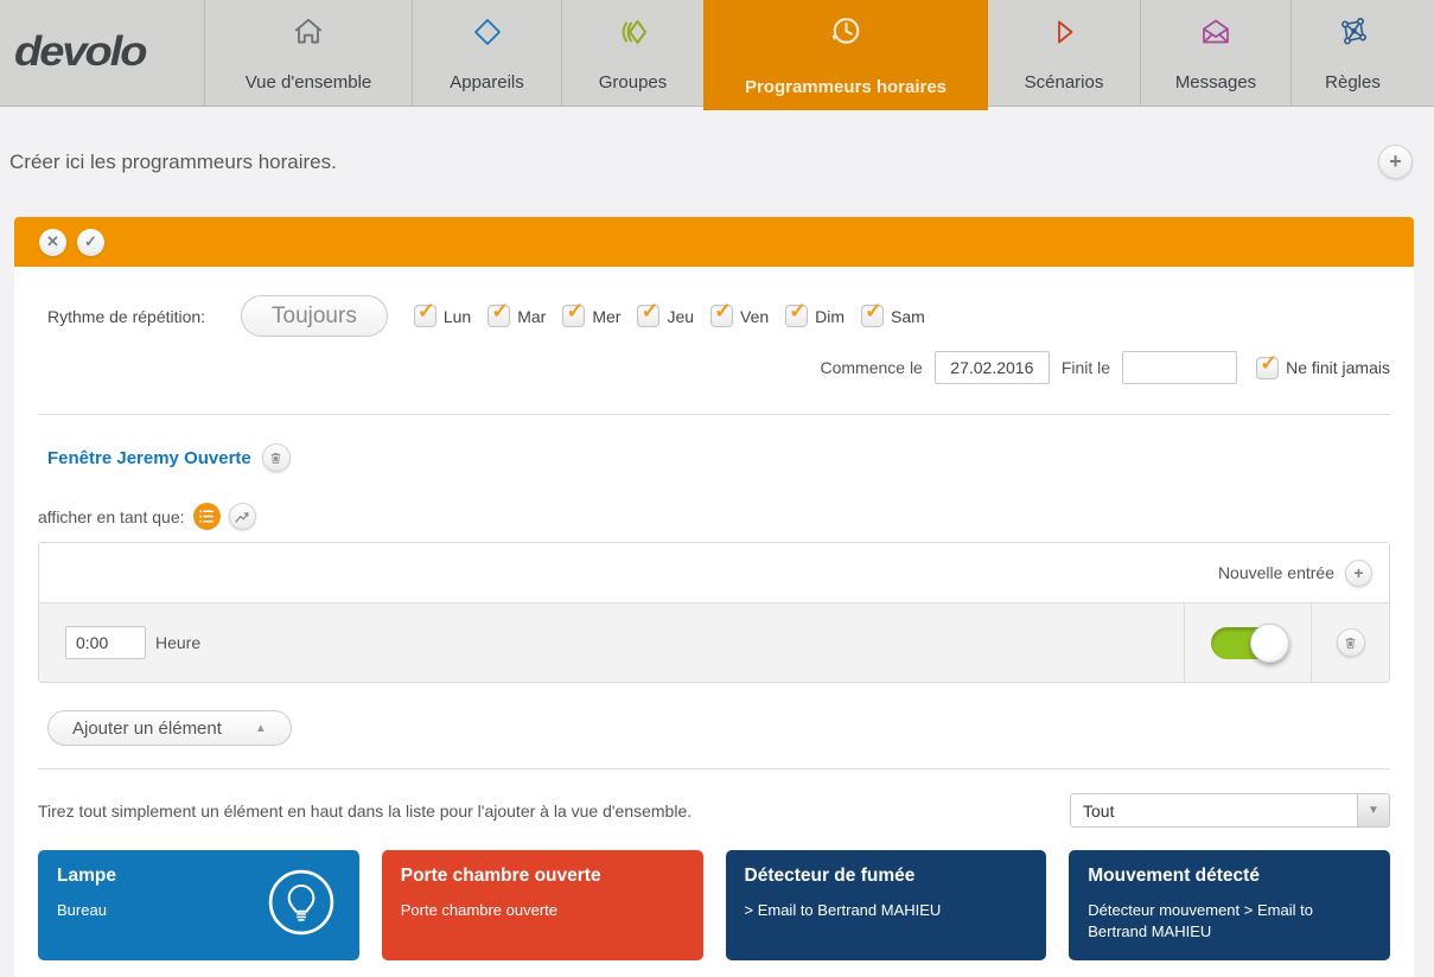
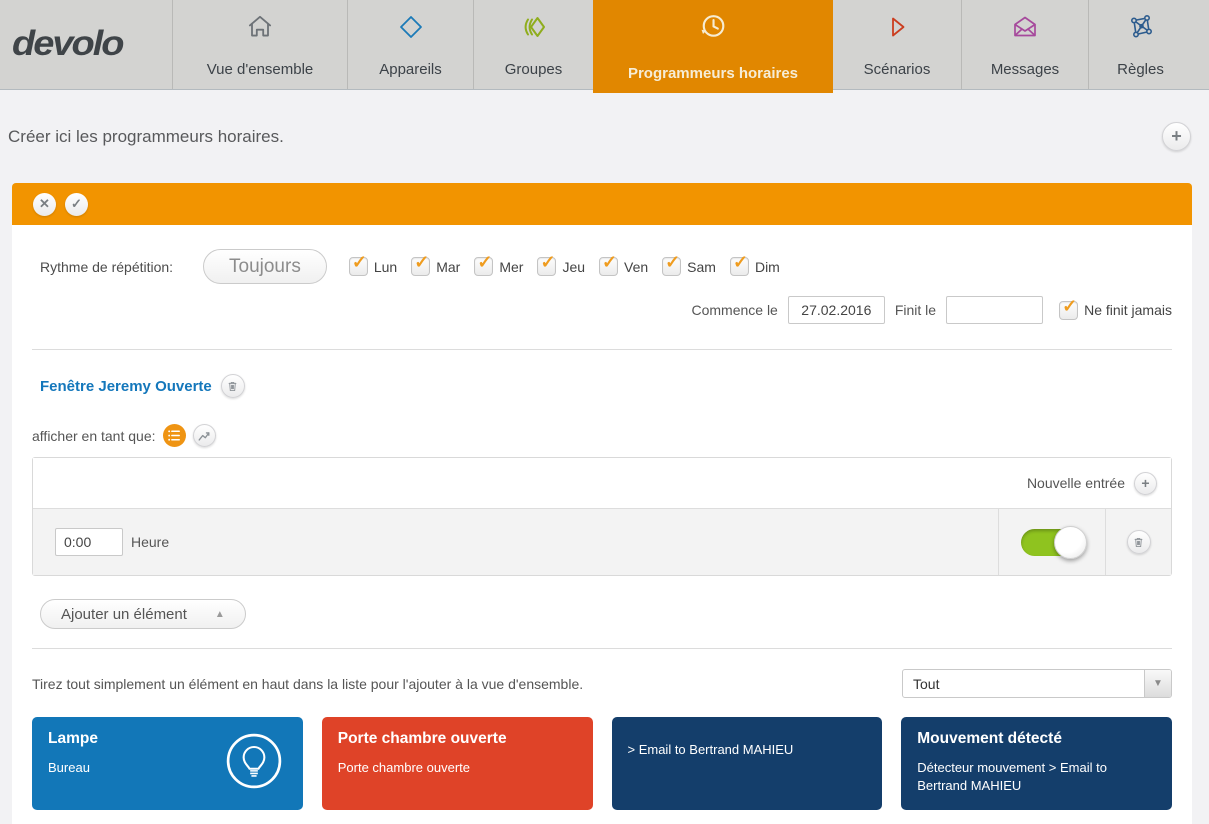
  devolo
  Vue d'ensemble
  Appareils
  Groupes
  Programmeurs horaires
  Scénarios
  Messages
  Règles
  Créer ici les programmeurs horaires.
  +
  ✕
  ✓
  Rythme de répétition:
  Toujours
  ✓
  Lun
  ✓
  Mar
  ✓
  Mer
  ✓
  Jeu
  ✓
  Ven
  ✓
- Dim
+ Sam
  ✓
- Sam
+ Dim
  Commence le
  27.02.2016
  Finit le
  ✓
  Ne finit jamais
  Fenêtre Jeremy Ouverte
  afficher en tant que:
  Nouvelle entrée
  +
  0:00
  Heure
  Ajouter un élément
  ▲
  Tirez tout simplement un élément en haut dans la liste pour l'ajouter à la vue d'ensemble.
  Tout
  ▼
  Lampe
  Bureau
  Porte chambre ouverte
  Porte chambre ouverte
- Détecteur de fumée
  > Email to Bertrand MAHIEU
  Mouvement détecté
  Détecteur mouvement > Email to Bertrand MAHIEU
